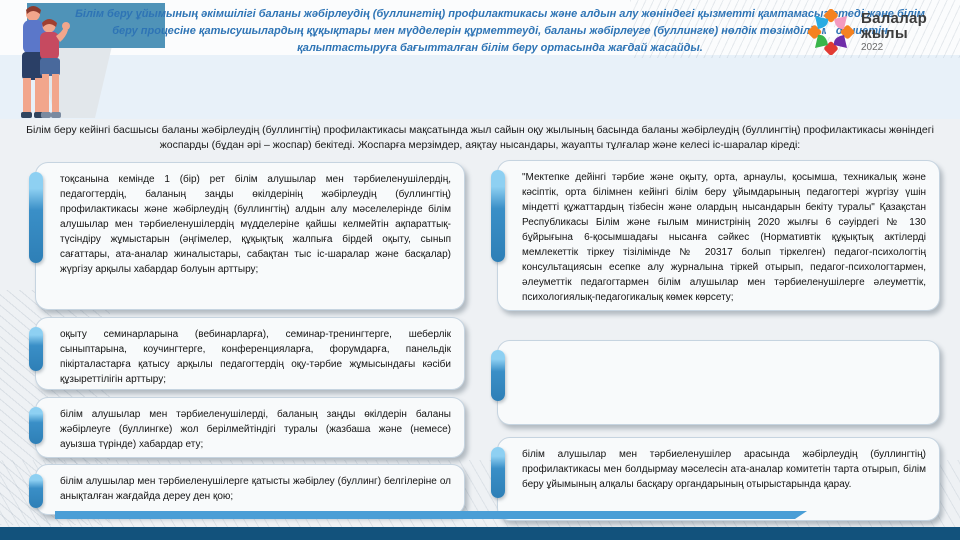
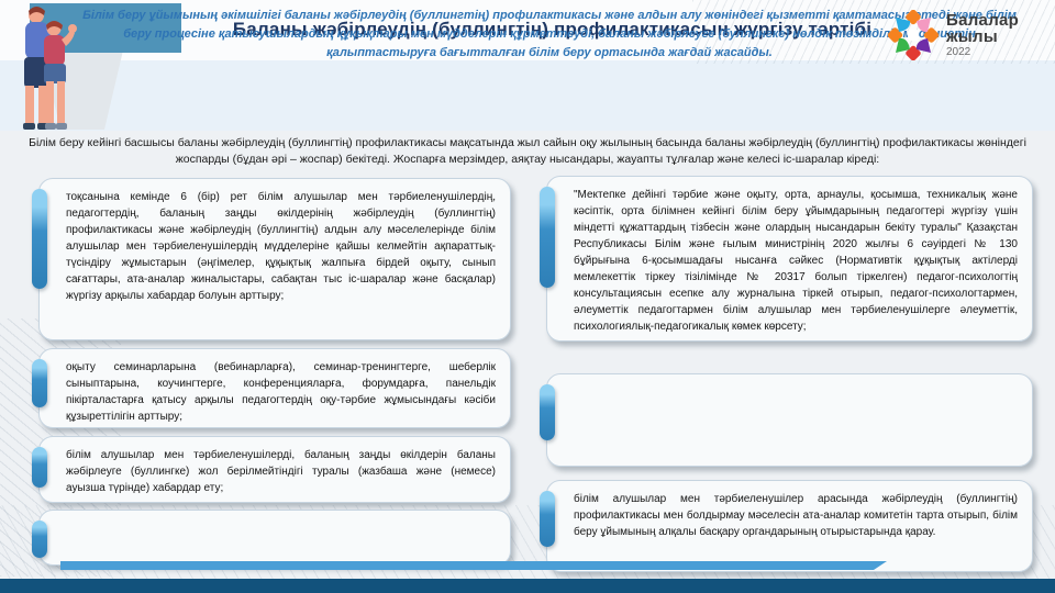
+ Баланы жәбірлеудің (буллингтің) профилактикасын жүргізу тәртібі
  Білім беру ұйымының әкімшілігі баланы жәбірлеудің (буллингтің) профилактикасы және алдын алу жөніндегі қызметті қамтамасытеді және білім беру процесіне қатысушылардың құқықтары мен мүдделерін құрметтеуді, баланы жәбірлеуге (буллингке) нөлдік төзімділ мдиетін қалыптастыруға бағытталған білім беру ортасында жағдай жасайды.
  Білім беру кейінгі басшысы баланы жәбірлеудің (буллингтің) профилактикасы мақсатында жыл сайын оқу жылының басында баланы жәбірлеудің (буллингтің) профилактикасы жөніндегі жоспарды (бұдан әрі – жоспар) бекітеді. Жоспарға мерзімдер, аяқтау нысандары, жауапты тұлғалар және келесі іс-шаралар кіреді:
- тоқсанына кемінде 1 (бір) рет білім алушылар мен тәрбиеленушілердің, педагогтердің, баланың заңды өкілдерінің жәбірлеудің (буллингтің) профилактикасы және жәбірлеудің (буллингтің) алдын алу мәселелерінде білім алушылар мен тәрбиеленушілердің мүдделеріне қайшы келмейтін ақпараттық-түсіндіру жұмыстарын (әңгімелер, құқықтық жалпыға бірдей оқыту, сынып сағаттары, ата-аналар жиналыстары, сабақтан тыс іс-шаралар және басқалар) жүргізу арқылы хабардар болуын арттыру;
+ тоқсанына кемінде 6 (бір) рет білім алушылар мен тәрбиеленушілердің, педагогтердің, баланың заңды өкілдерінің жәбірлеудің (буллингтің) профилактикасы және жәбірлеудің (буллингтің) алдын алу мәселелерінде білім алушылар мен тәрбиеленушілердің мүдделеріне қайшы келмейтін ақпараттық-түсіндіру жұмыстарын (әңгімелер, құқықтық жалпыға бірдей оқыту, сынып сағаттары, ата-аналар жиналыстары, сабақтан тыс іс-шаралар және басқалар) жүргізу арқылы хабардар болуын арттыру;
  оқыту семинарларына (вебинарларға), семинар-тренингтерге, шеберлік сыныптарына, коучингтерге, конференцияларға, форумдарға, панельдік пікірталастарға қатысу арқылы педагогтердің оқу-тәрбие жұмысындағы кәсіби құзыреттілігін арттыру;
  білім алушылар мен тәрбиеленушілерді, баланың заңды өкілдерін баланы жәбірлеуге (буллингке) жол берілмейтіндігі туралы (жазбаша және (немесе) ауызша түрінде) хабардар ету;
- білім алушылар мен тәрбиеленушілерге қатысты жәбірлеу (буллинг) белгілеріне ол анықталған жағдайда дереу ден қою;
  "Мектепке дейінгі тәрбие және оқыту, орта, арнаулы, қосымша, техникалық және кәсіптік, орта білімнен кейінгі білім беру ұйымдарының педагогтері жүргізу үшін міндетті құжаттардың тізбесін және олардың нысандарын бекіту туралы" Қазақстан Республикасы Білім және ғылым министрінің 2020 жылғы 6 сәуірдегі № 130 бұйрығына 6-қосымшадағы нысанға сәйкес (Нормативтік құқықтық актілерді мемлекеттік тіркеу тізілімінде № 20317 болып тіркелген) педагог-психологтің консультациясын есепке алу журналына тіркей отырып, педагог-психологтармен, әлеуметтік педагогтармен білім алушылар мен тәрбиеленушілерге әлеуметтік, психологиялық-педагогикалық көмек көрсету;
  білім алушылар мен тәрбиеленушілер арасында жәбірлеудің (буллингтің) профилактикасы мен болдырмау мәселесін ата-аналар комитетін тарта отырып, білім беру ұйымының алқалы басқару органдарының отырыстарында қарау.
  Балалар
  жылы
  2022
